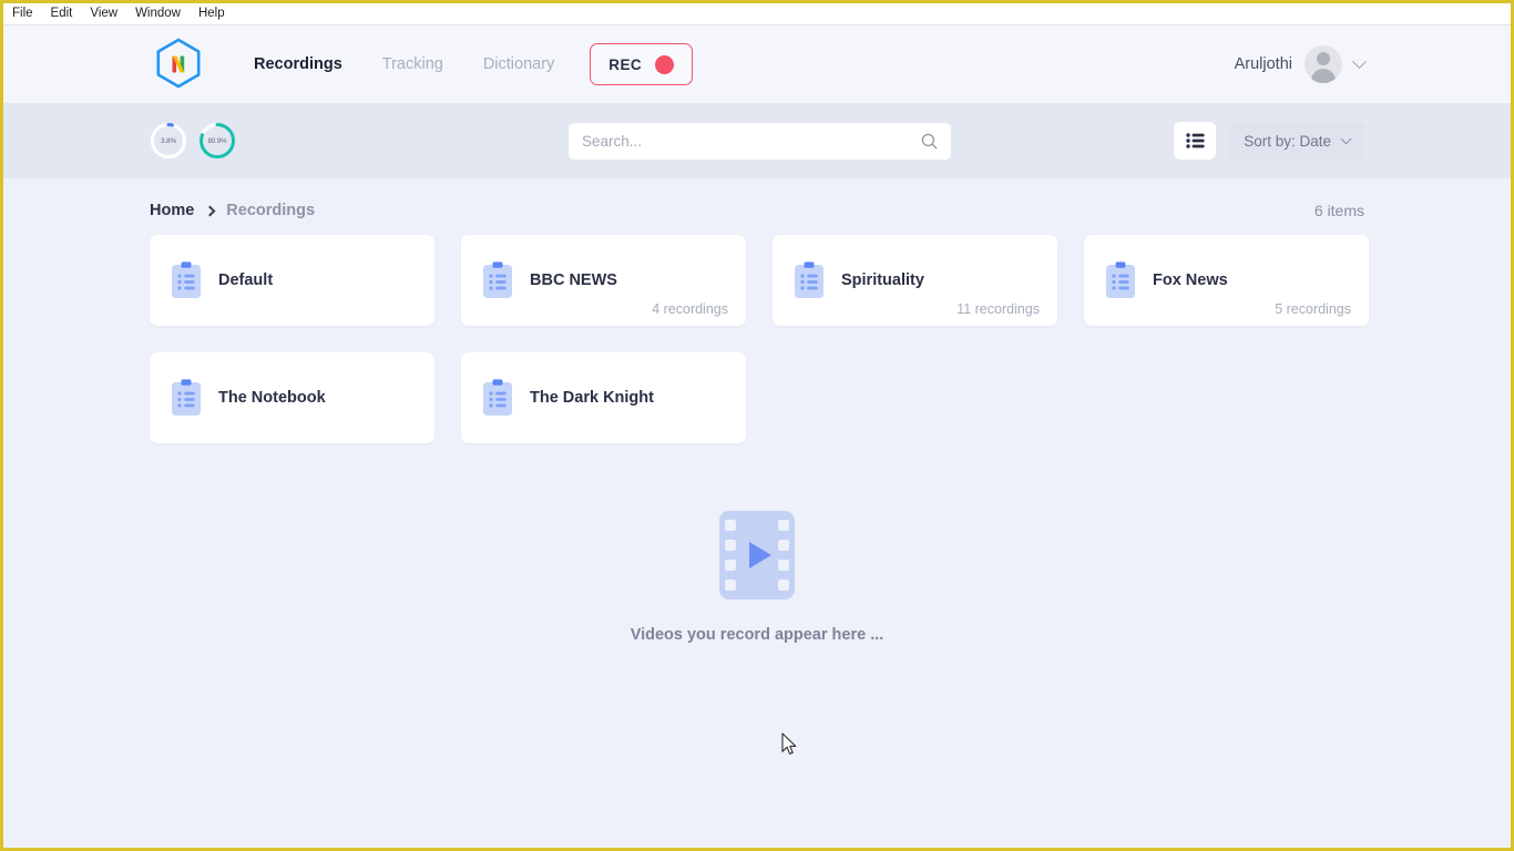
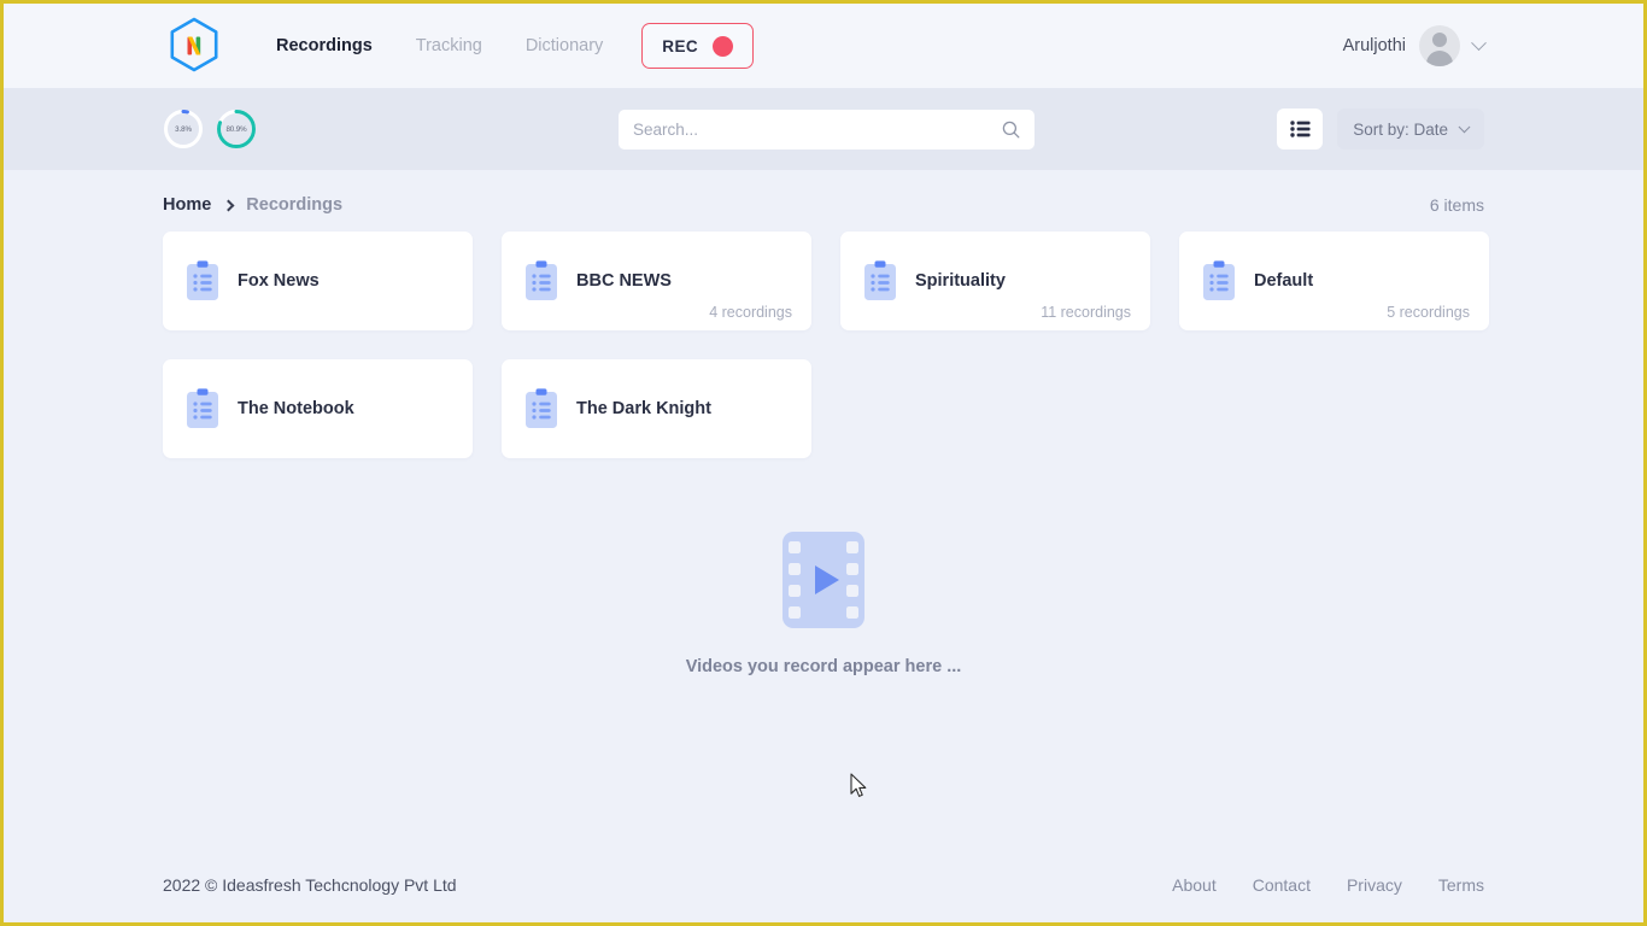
- File
- Edit
- View
- Window
- Help
  Recordings
  Tracking
  Dictionary
  REC
  Aruljothi
  Search...
  Sort by: Date
  Home
  Recordings
  6 items
- Default
+ Fox News
  BBC NEWS
  4 recordings
  Spirituality
  11 recordings
- Fox News
+ Default
  5 recordings
  The Notebook
  The Dark Knight
  Videos you record appear here ...
+ 2022 © Ideasfresh Techcnology Pvt Ltd
+ About
+ Contact
+ Privacy
+ Terms
